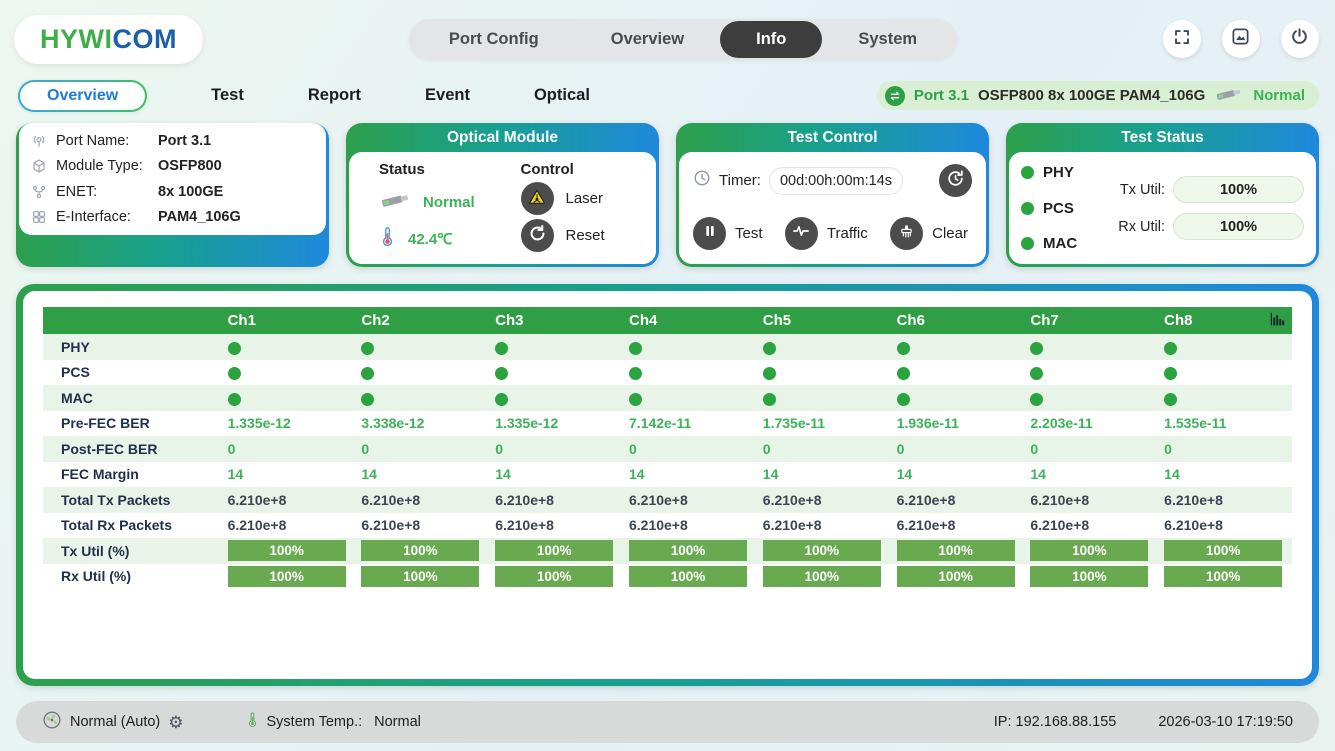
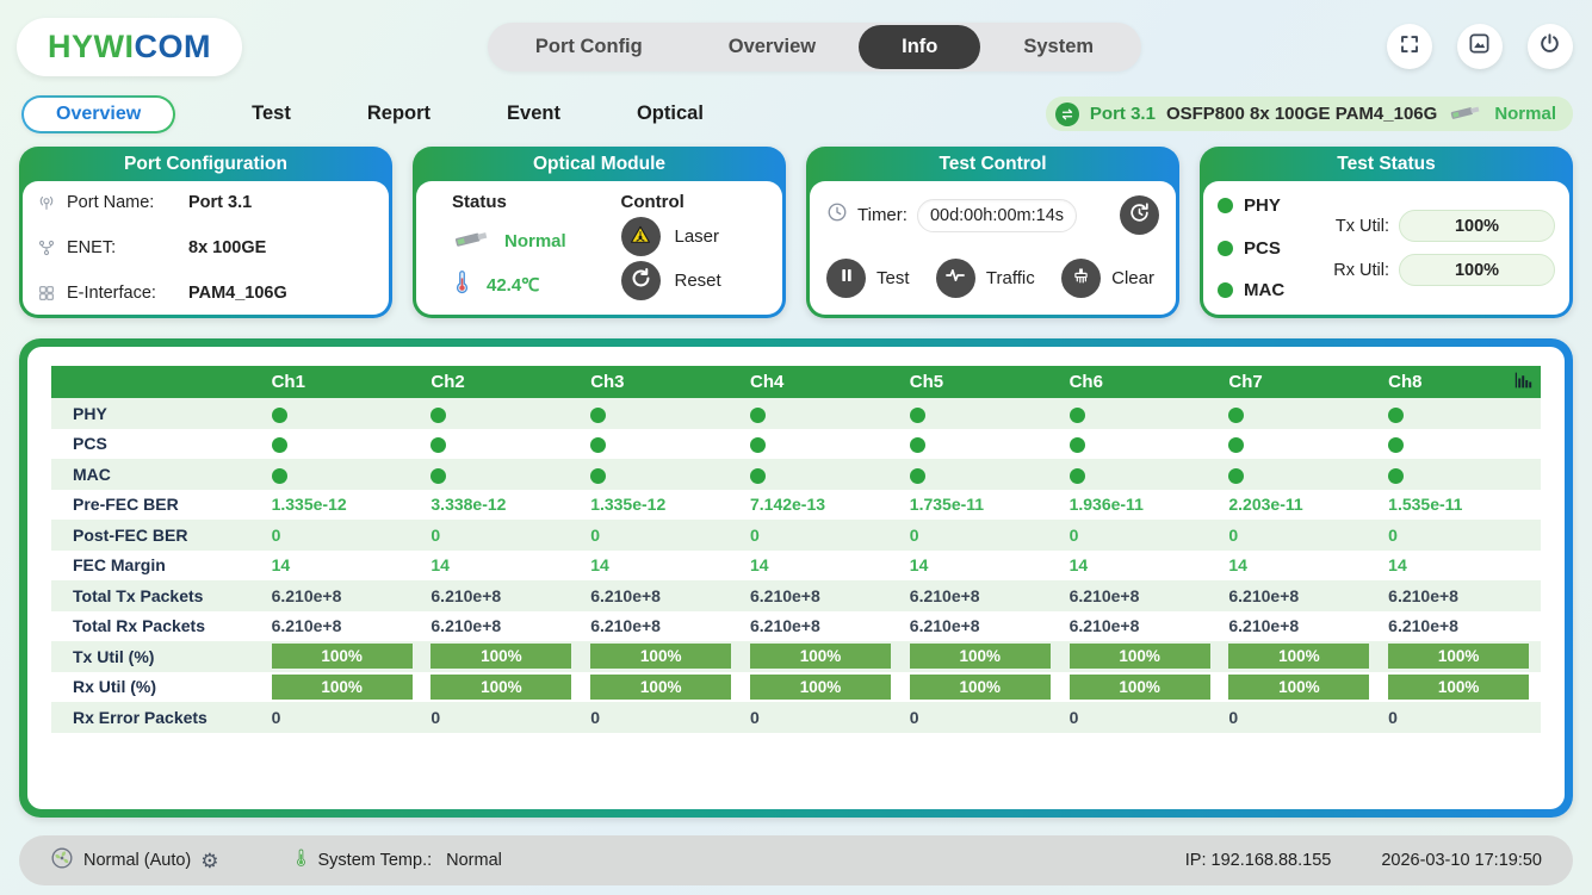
  HYWICOM
  Port Config
  Overview
  Info
  System
  Overview
  Test
  Report
  Event
  Optical
  Port 3.1
  OSFP800 8x 100GE PAM4_106G
  Normal
+ Port Configuration
  Port Name:
  Port 3.1
- Module Type:
- OSFP800
  ENET:
  8x 100GE
  E-Interface:
  PAM4_106G
  Optical Module
  Status
  Normal
  42.4℃
  Control
  Laser
  Reset
  Test Control
  Timer:
  00d:00h:00m:14s
  Test
  Traffic
  Clear
  Test Status
  PHY
  PCS
  MAC
  Tx Util:
  100%
  Rx Util:
  100%
  	Ch1	Ch2	Ch3	Ch4	Ch5	Ch6	Ch7	Ch8
  PHY
  PCS
  MAC
- Pre-FEC BER	1.335e-12	3.338e-12	1.335e-12	7.142e-11	1.735e-11	1.936e-11	2.203e-11	1.535e-11
+ Pre-FEC BER	1.335e-12	3.338e-12	1.335e-12	7.142e-13	1.735e-11	1.936e-11	2.203e-11	1.535e-11
  Post-FEC BER	0	0	0	0	0	0	0	0
  FEC Margin	14	14	14	14	14	14	14	14
  Total Tx Packets	6.210e+8	6.210e+8	6.210e+8	6.210e+8	6.210e+8	6.210e+8	6.210e+8	6.210e+8
  Total Rx Packets	6.210e+8	6.210e+8	6.210e+8	6.210e+8	6.210e+8	6.210e+8	6.210e+8	6.210e+8
  Tx Util (%)	100%	100%	100%	100%	100%	100%	100%	100%
  Rx Util (%)	100%	100%	100%	100%	100%	100%	100%	100%
+ Rx Error Packets	0	0	0	0	0	0	0	0
  Normal (Auto)
  ⚙
  System Temp.:
  Normal
  IP: 192.168.88.155
  2026-03-10 17:19:50
